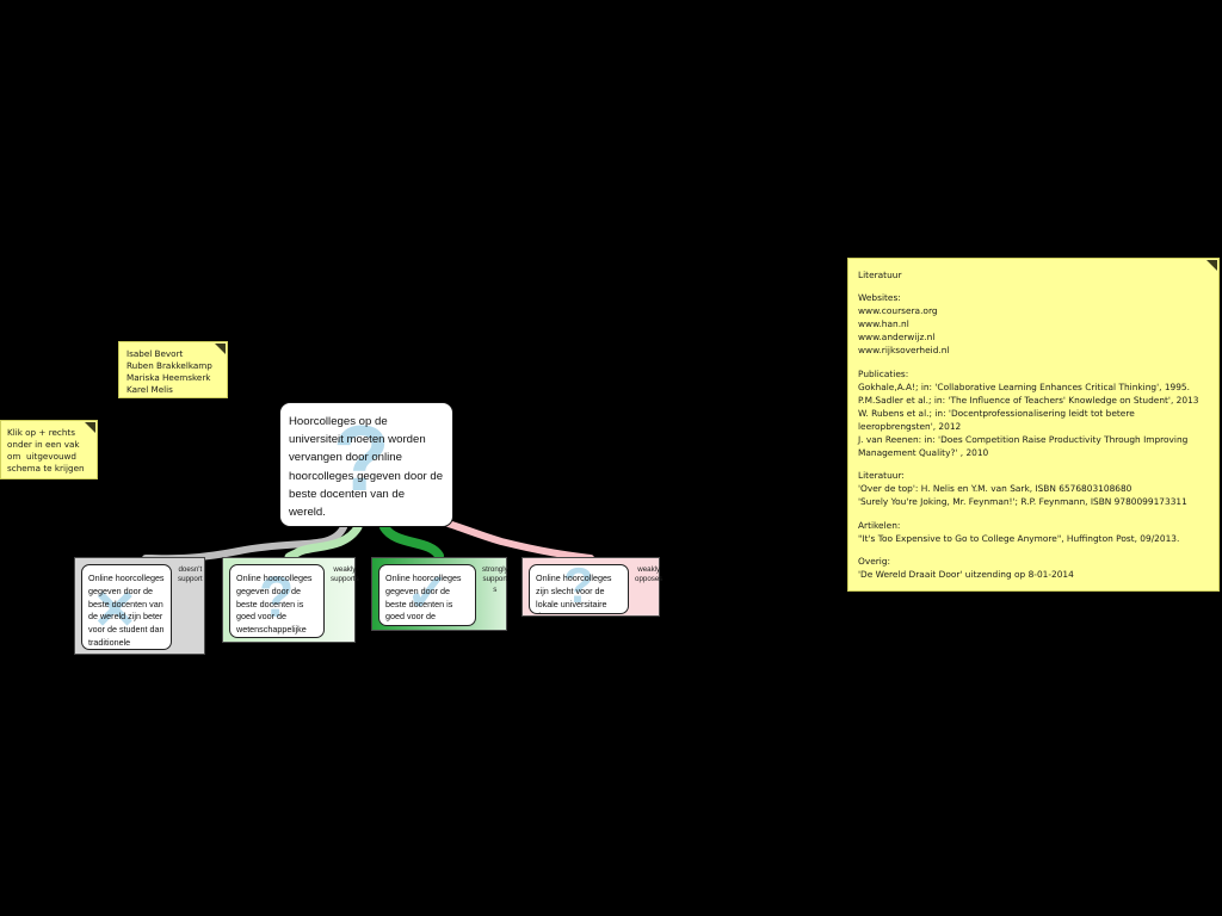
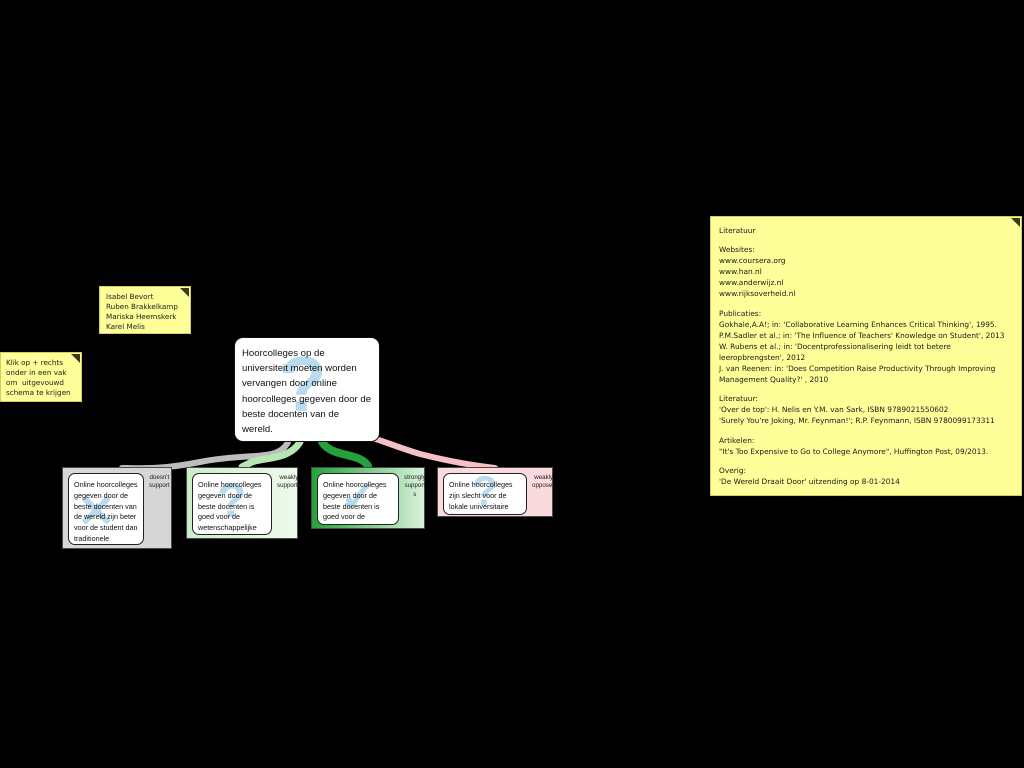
  ?
  Hoorcolleges op de universiteit moeten worden vervangen door online hoorcolleges gegeven door de beste docenten van de wereld.
  ✕
  Online hoorcolleges gegeven door de beste docenten van de wereld zijn beter voor de student dan traditionele
  ?
  Online hoorcolleges gegeven door de beste docenten is goed voor de wetenschappelijke
  ✓
  Online hoorcolleges gegeven door de beste docenten is goed voor de
  ?
  Online hoorcolleges zijn slecht voor de lokale universitaire
  Isabel Bevort
  Ruben Brakkelkamp
  Mariska Heemskerk
  Karel Melis
  Klik op + rechts
  onder in een vak
  om uitgevouwd
  schema te krijgen
  Literatuur
  Websites:
  www.coursera.org
  www.han.nl
  www.anderwijz.nl
  www.rijksoverheid.nl
  Publicaties:
  Gokhale,A.A!; in: 'Collaborative Learning Enhances Critical Thinking', 1995.
  P.M.Sadler et al.; in: 'The Influence of Teachers' Knowledge on Student', 2013
  W. Rubens et al.; in: 'Docentprofessionalisering leidt tot betere leeropbrengsten', 2012
  J. van Reenen: in: 'Does Competition Raise Productivity Through Improving Management Quality?' , 2010
  Literatuur:
- 'Over de top': H. Nelis en Y.M. van Sark, ISBN 6576803108680
+ 'Over de top': H. Nelis en Y.M. van Sark, ISBN 9789021550602
  'Surely You're Joking, Mr. Feynman!'; R.P. Feynmann, ISBN 9780099173311
  Artikelen:
  "It's Too Expensive to Go to College Anymore", Huffington Post, 09/2013.
  Overig:
  'De Wereld Draait Door' uitzending op 8-01-2014
